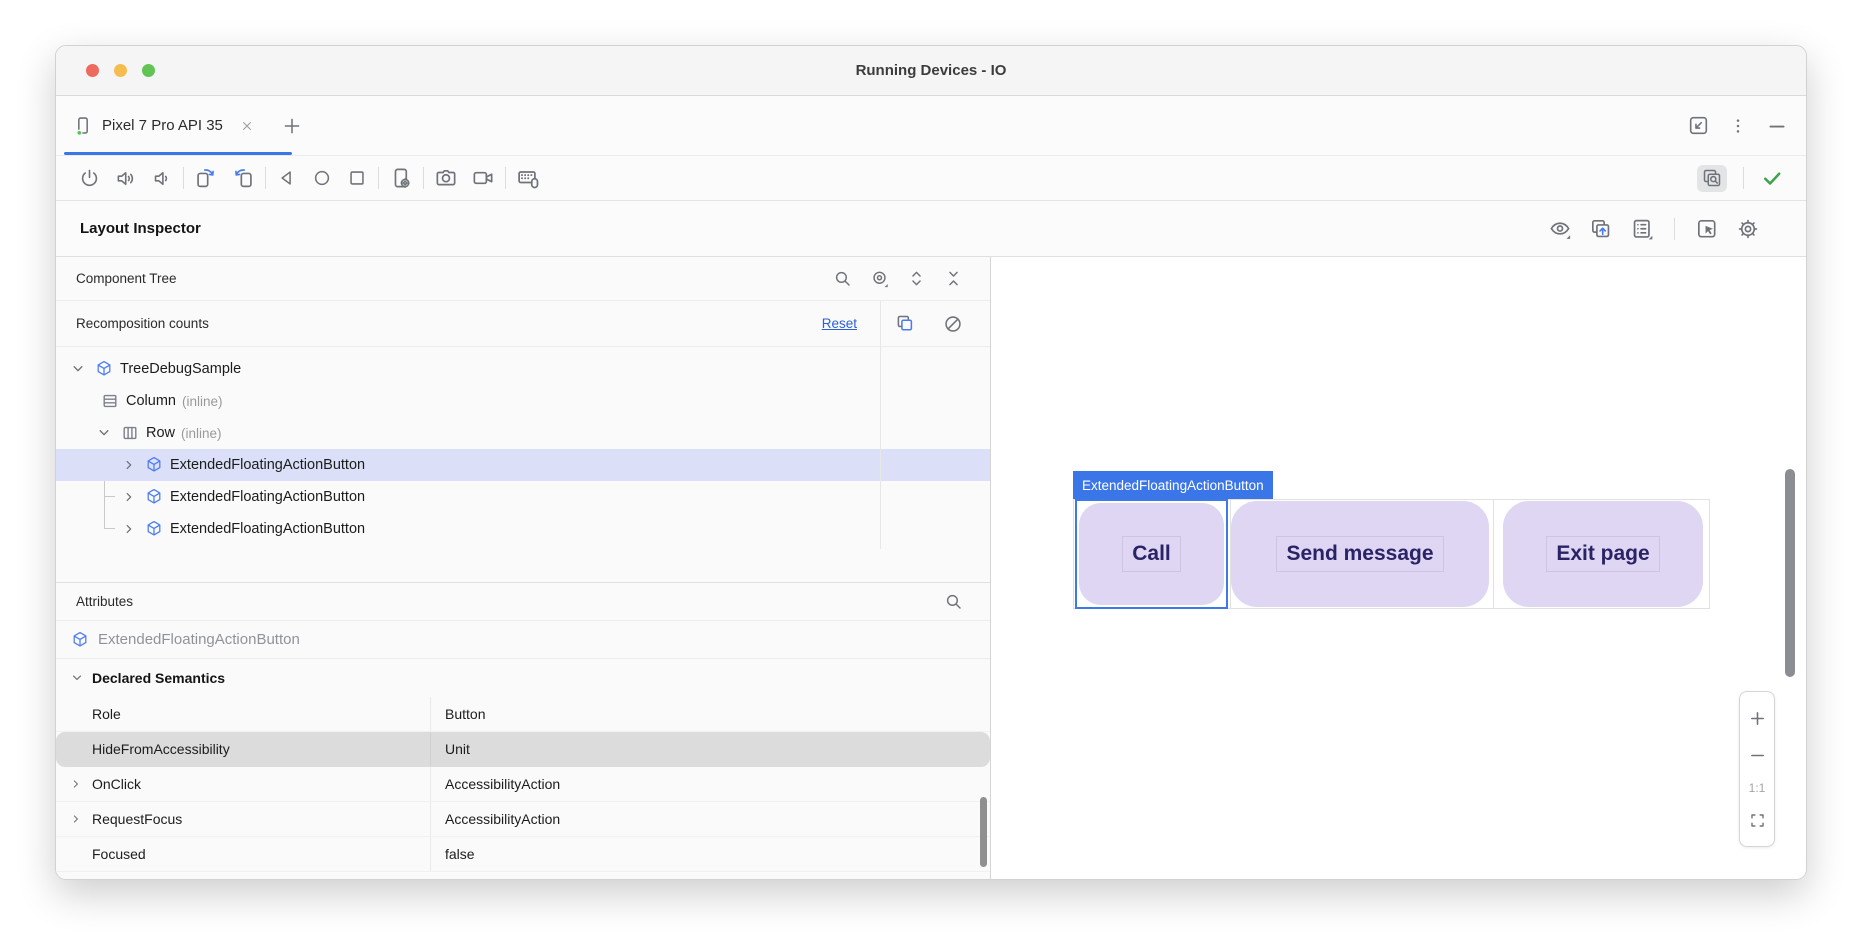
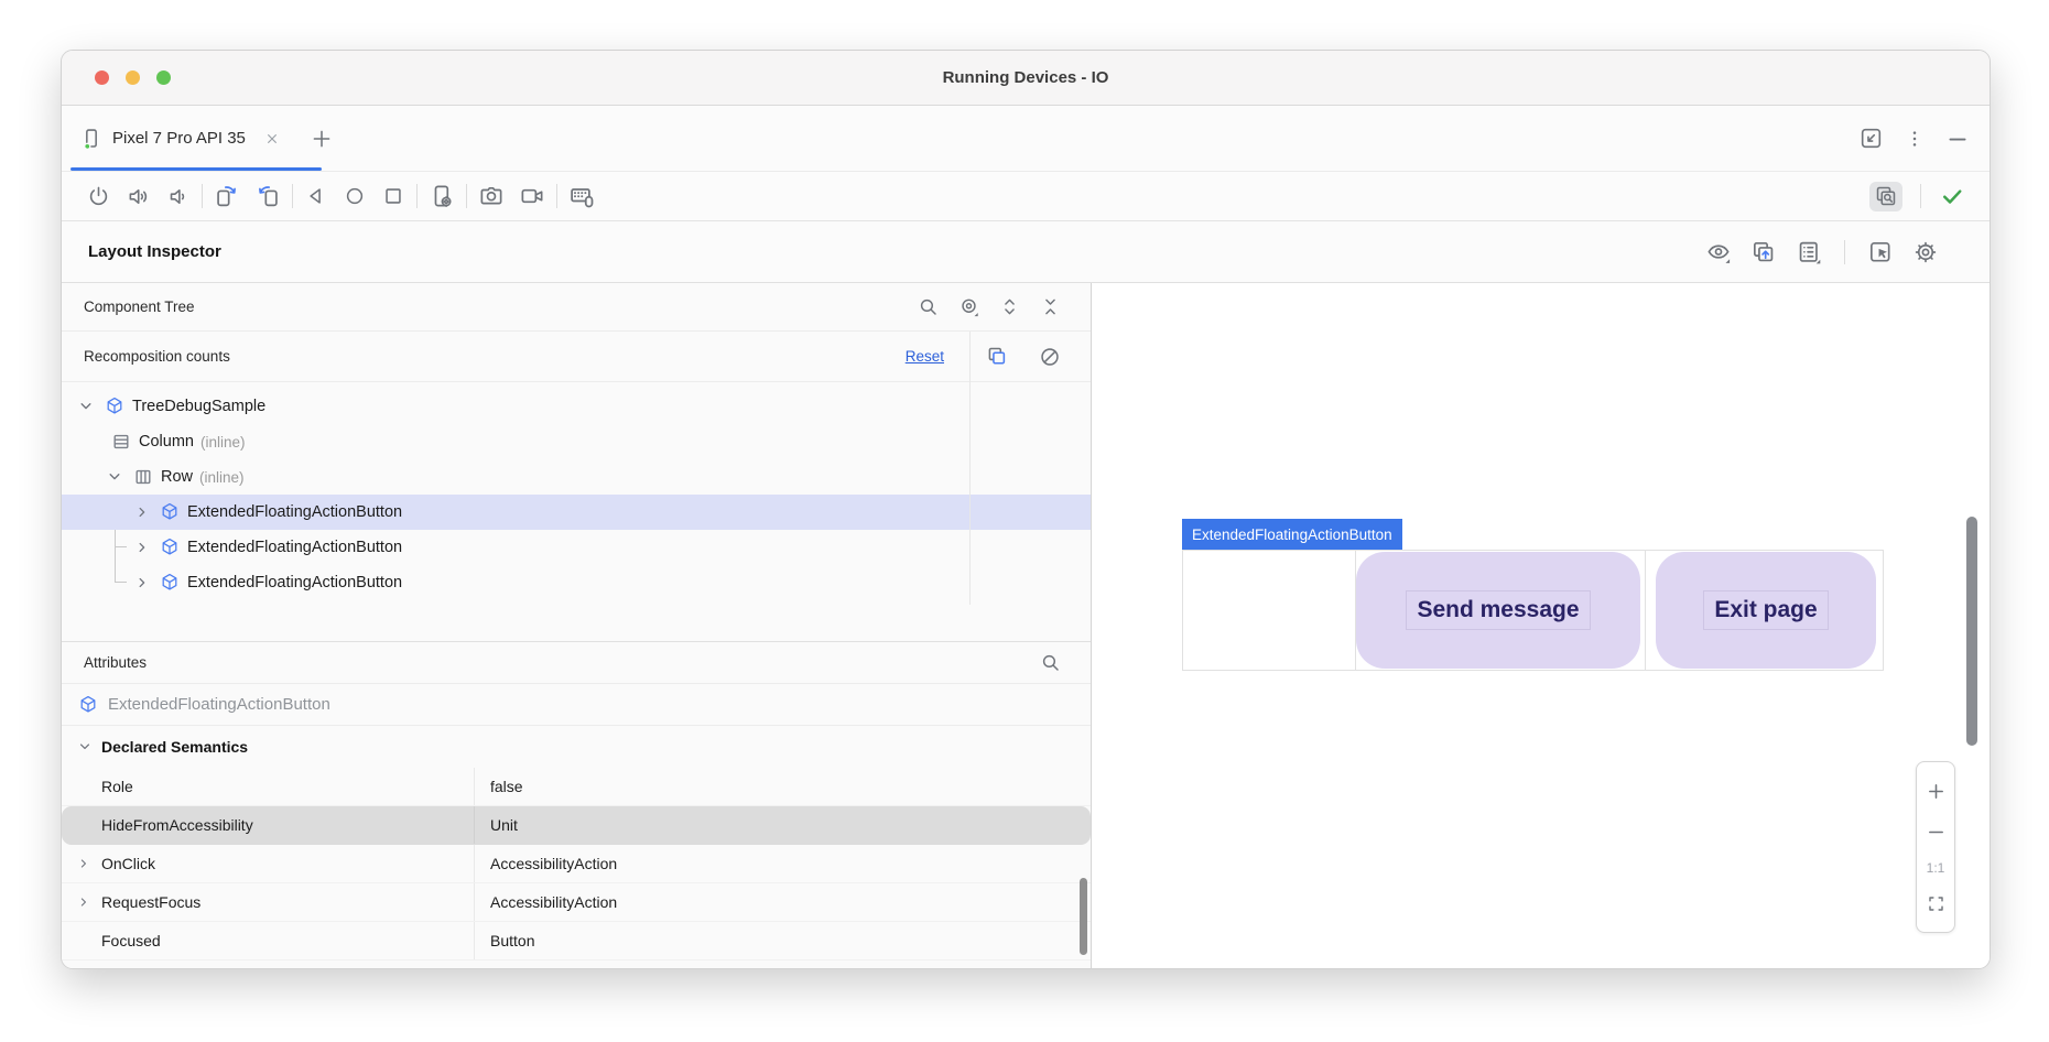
  Running Devices - IO
  Pixel 7 Pro API 35
  Layout Inspector
  Component Tree
  Recomposition counts
  Reset
  TreeDebugSample
  Column
  (inline)
  Row
  (inline)
  ExtendedFloatingActionButton
  ExtendedFloatingActionButton
  ExtendedFloatingActionButton
  Attributes
  ExtendedFloatingActionButton
  Declared Semantics
  Role
- Button
+ false
  HideFromAccessibility
  Unit
  OnClick
  AccessibilityAction
  RequestFocus
  AccessibilityAction
  Focused
- false
+ Button
  ExtendedFloatingActionButton
- Call
  Send message
  Exit page
  1:1
